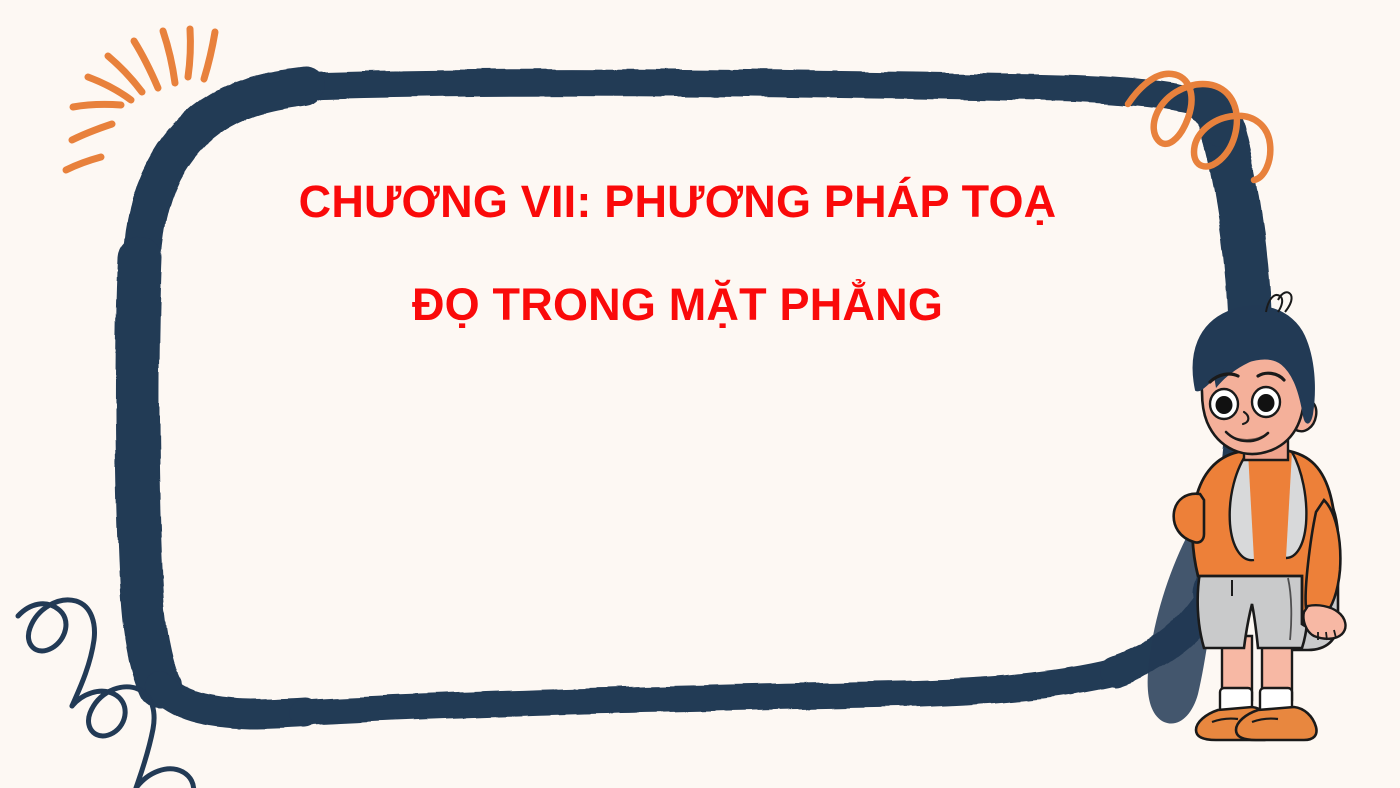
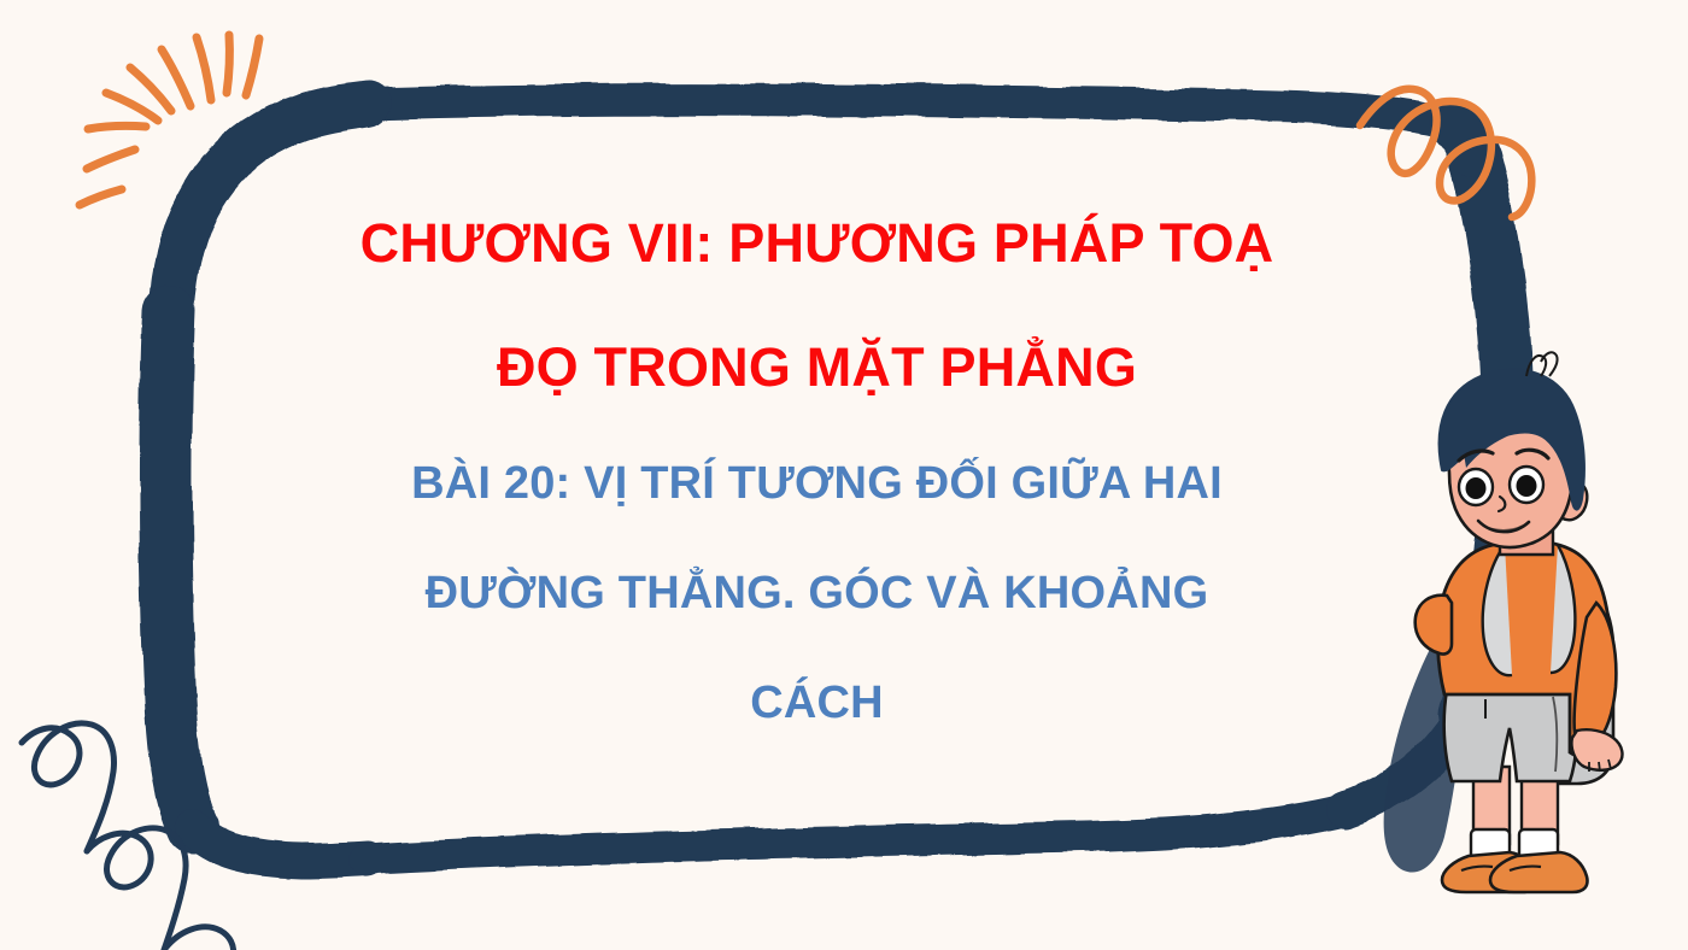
  CHƯƠNG VII: PHƯƠNG PHÁP TOẠ
  ĐỌ TRONG MẶT PHẲNG
+ BÀI 20: VỊ TRÍ TƯƠNG ĐỐI GIỮA HAI
+ ĐƯỜNG THẲNG. GÓC VÀ KHOẢNG
+ CÁCH
